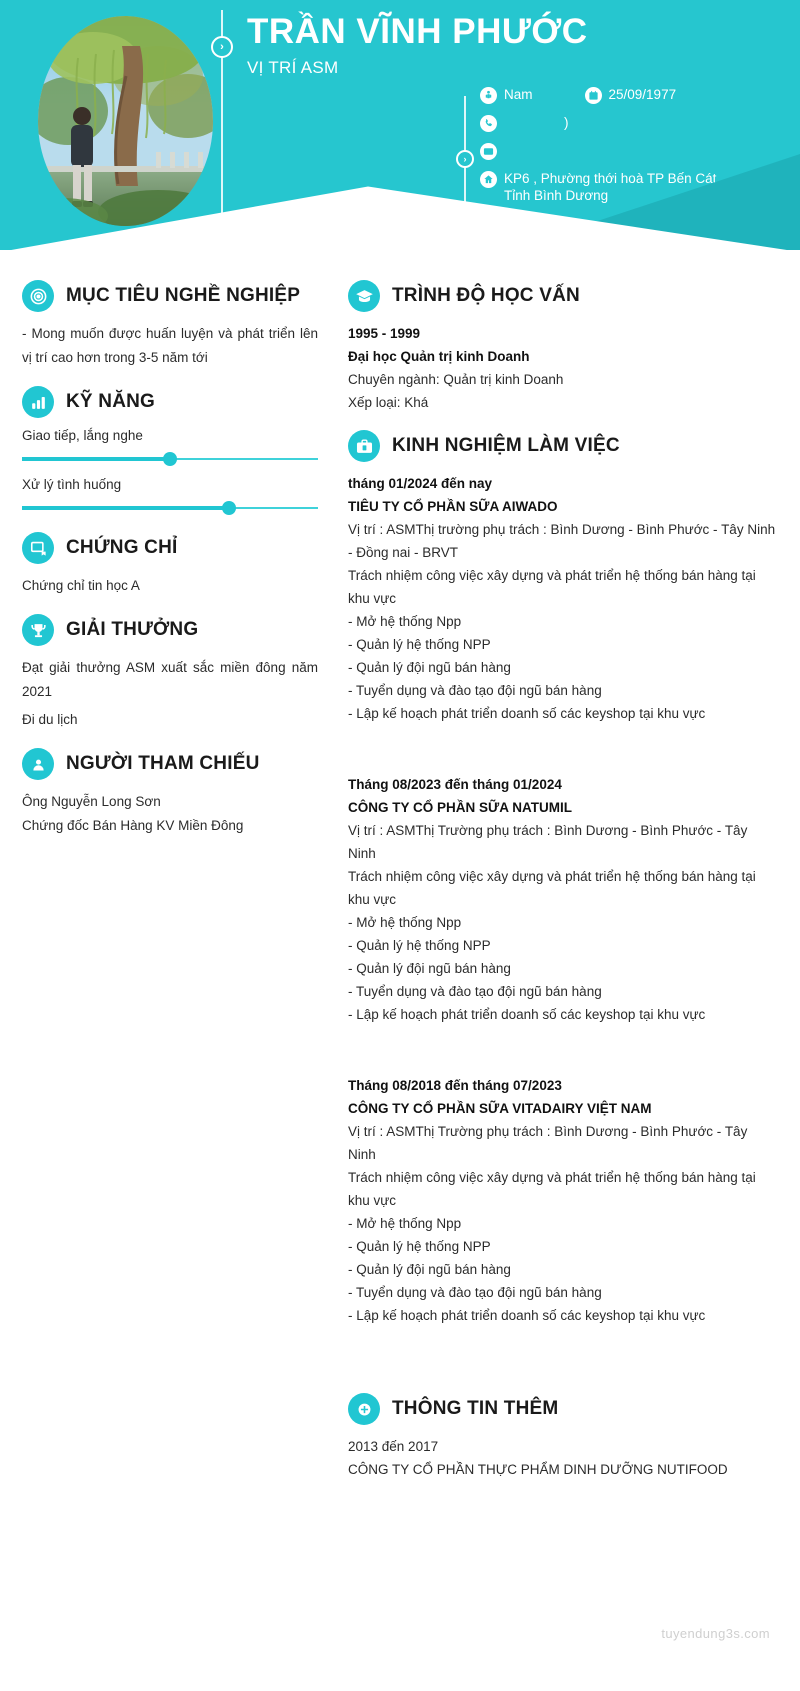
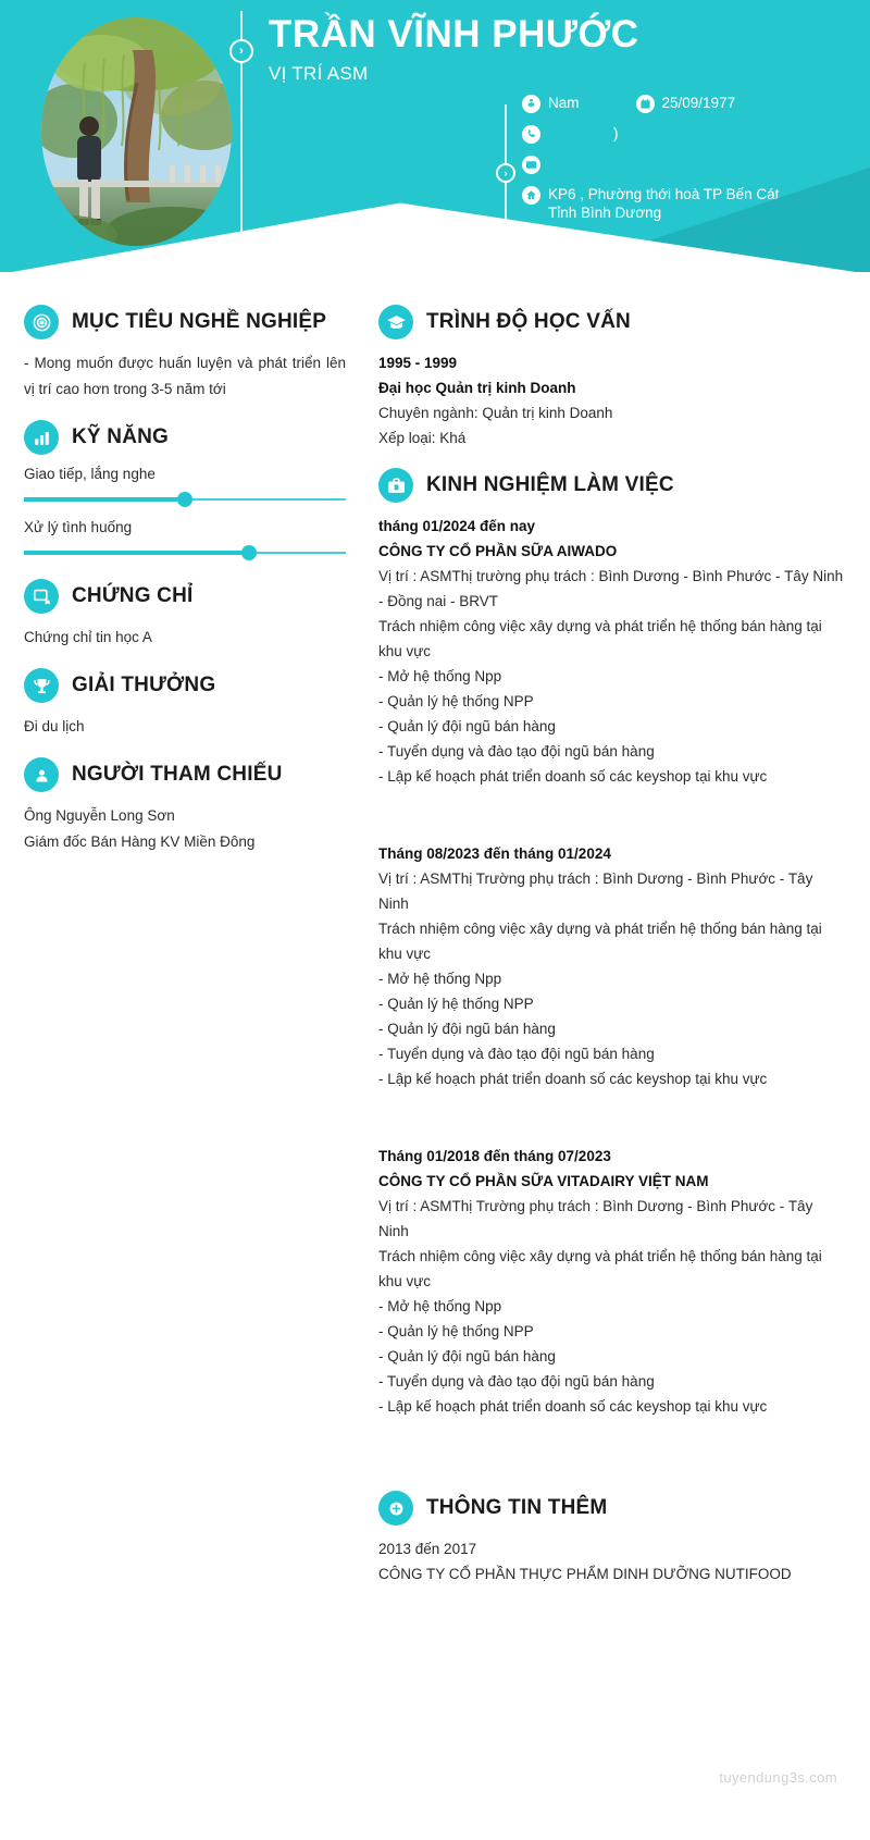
  ›
  TRẦN VĨNH PHƯỚC
  VỊ TRÍ ASM
  ›
  Nam
  25/09/1977
  )
  KP6 , Phường thới hoà TP Bến Cát ,
  Tỉnh Bình Dương
  MỤC TIÊU NGHỀ NGHIỆP
  - Mong muốn được huấn luyện và phát triển lên vị trí cao hơn trong 3-5 năm tới
  KỸ NĂNG
  Giao tiếp, lắng nghe
  Xử lý tình huống
  CHỨNG CHỈ
  Chứng chỉ tin học A
  GIẢI THƯỞNG
- Đạt giải thưởng ASM xuất sắc miền đông năm 2021
  Đi du lịch
  NGƯỜI THAM CHIẾU
  Ông Nguyễn Long Sơn
- Chứng đốc Bán Hàng KV Miền Đông
+ Giám đốc Bán Hàng KV Miền Đông
  TRÌNH ĐỘ HỌC VẤN
  1995 - 1999
  Đại học Quản trị kinh Doanh
  Chuyên ngành: Quản trị kinh Doanh
  Xếp loại: Khá
  KINH NGHIỆM LÀM VIỆC
  tháng 01/2024 đến nay
- TIÊU TY CỔ PHẦN SỮA AIWADO
+ CÔNG TY CỔ PHẦN SỮA AIWADO
  Vị trí : ASMThị trường phụ trách : Bình Dương - Bình Phước - Tây Ninh - Đồng nai - BRVT
  Trách nhiệm công việc xây dựng và phát triển hệ thống bán hàng tại khu vực
  - Mở hệ thống Npp
  - Quản lý hệ thống NPP
  - Quản lý đội ngũ bán hàng
  - Tuyển dụng và đào tạo đội ngũ bán hàng
  - Lập kế hoạch phát triển doanh số các keyshop tại khu vực
  Tháng 08/2023 đến tháng 01/2024
- CÔNG TY CỔ PHẦN SỮA NATUMIL
  Vị trí : ASMThị Trường phụ trách : Bình Dương - Bình Phước - Tây Ninh
  Trách nhiệm công việc xây dựng và phát triển hệ thống bán hàng tại khu vực
  - Mở hệ thống Npp
  - Quản lý hệ thống NPP
  - Quản lý đội ngũ bán hàng
  - Tuyển dụng và đào tạo đội ngũ bán hàng
  - Lập kế hoạch phát triển doanh số các keyshop tại khu vực
- Tháng 08/2018 đến tháng 07/2023
+ Tháng 01/2018 đến tháng 07/2023
  CÔNG TY CỔ PHẦN SỮA VITADAIRY VIỆT NAM
  Vị trí : ASMThị Trường phụ trách : Bình Dương - Bình Phước - Tây Ninh
  Trách nhiệm công việc xây dựng và phát triển hệ thống bán hàng tại khu vực
  - Mở hệ thống Npp
  - Quản lý hệ thống NPP
  - Quản lý đội ngũ bán hàng
  - Tuyển dụng và đào tạo đội ngũ bán hàng
  - Lập kế hoạch phát triển doanh số các keyshop tại khu vực
  THÔNG TIN THÊM
  2013 đến 2017
  CÔNG TY CỔ PHẦN THỰC PHẨM DINH DƯỠNG NUTIFOOD
  tuyendung3s.com
